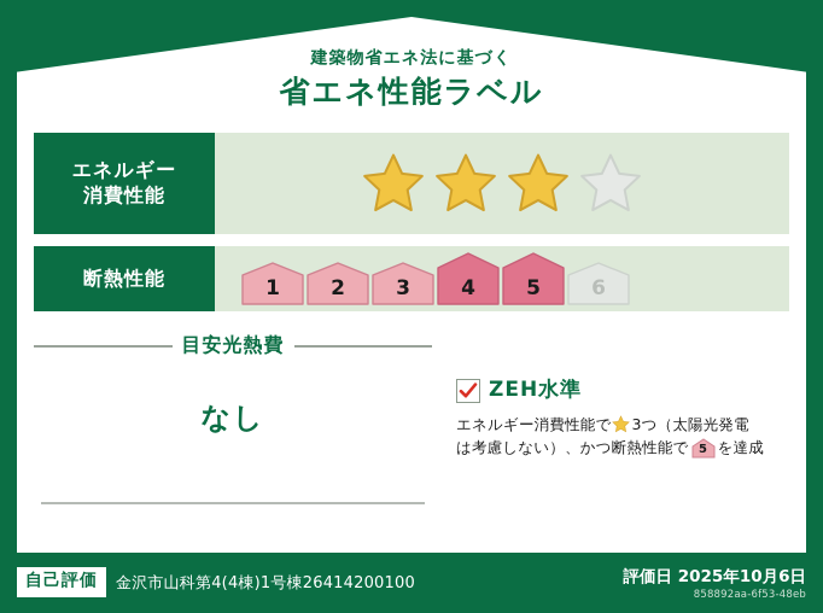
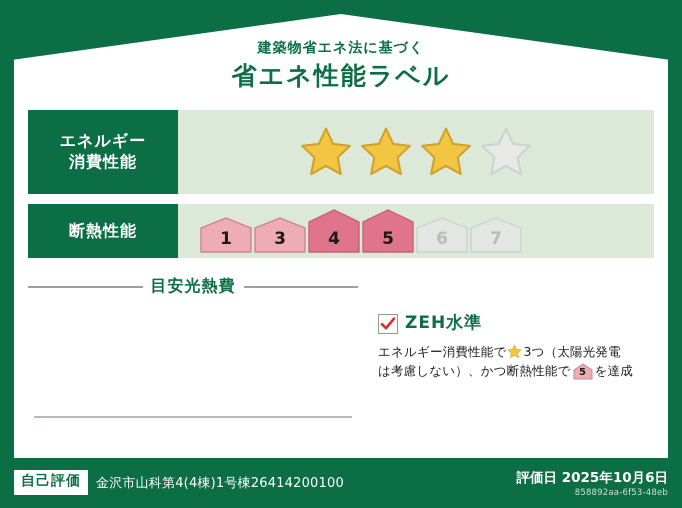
  建築物省エネ法に基づく
  省エネ性能ラベル
  エネルギー
  消費性能
  断熱性能
  1
- 2
  3
  4
  5
  6
+ 7
  目安光熱費
- なし
  ZEH水準
  エネルギー消費性能で 3つ（太陽光発電
  は考慮しない）、かつ断熱性能で
  5
  を達成
  自己評価
  金沢市山科第4(4棟)1号棟26414200100
  評価日 2025年10月6日
  858892aa-6f53-48eb
